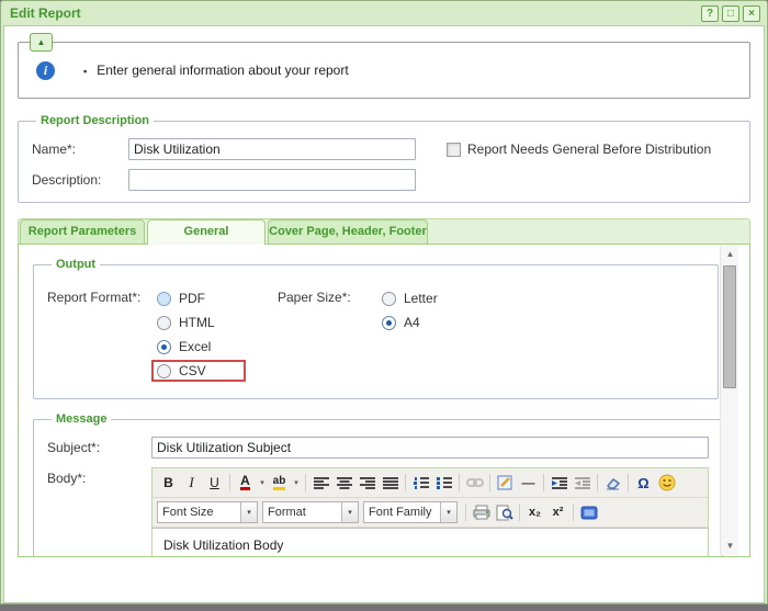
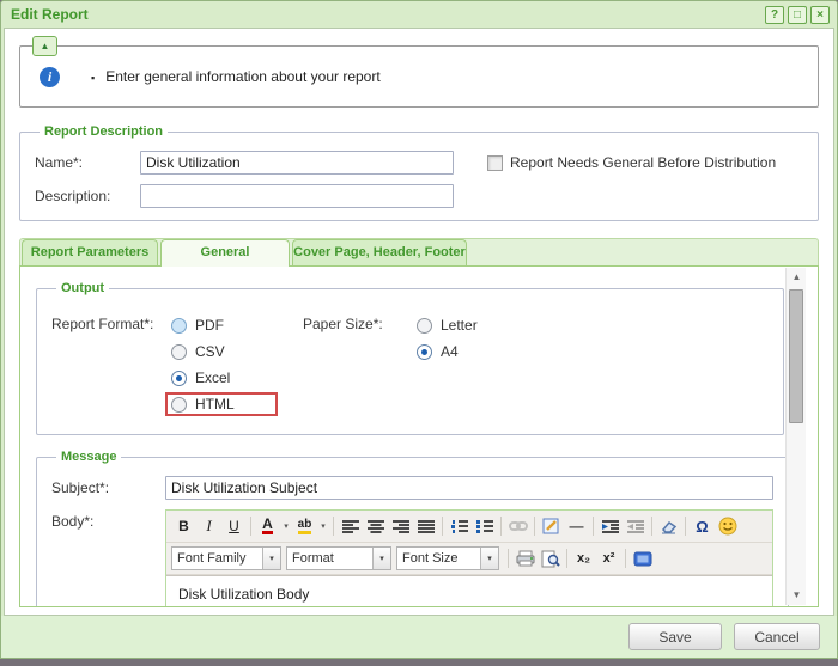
  Edit Report
  ?
  □
  ×
  ▲
  i
  ▪ Enter general information about your report
  Report Description
  Name*:
  Disk Utilization
  Report Needs General Before Distribution
  Description:
  Report Parameters
  General
  Cover Page, Header, Footer
  Output
  Report Format*:
  PDF
- HTML
+ CSV
  Excel
- CSV
+ HTML
  Paper Size*:
  Letter
  A4
  Message
  Subject*:
  Disk Utilization Subject
  Body*:
  B
  I
  U
  A
  ab
  —
  Ω
- Font Size
+ Font Family
  Format
- Font Family
+ Font Size
  x₂
  x²
  Disk Utilization Body
  ▲
  ▼
+ Save
+ Cancel
